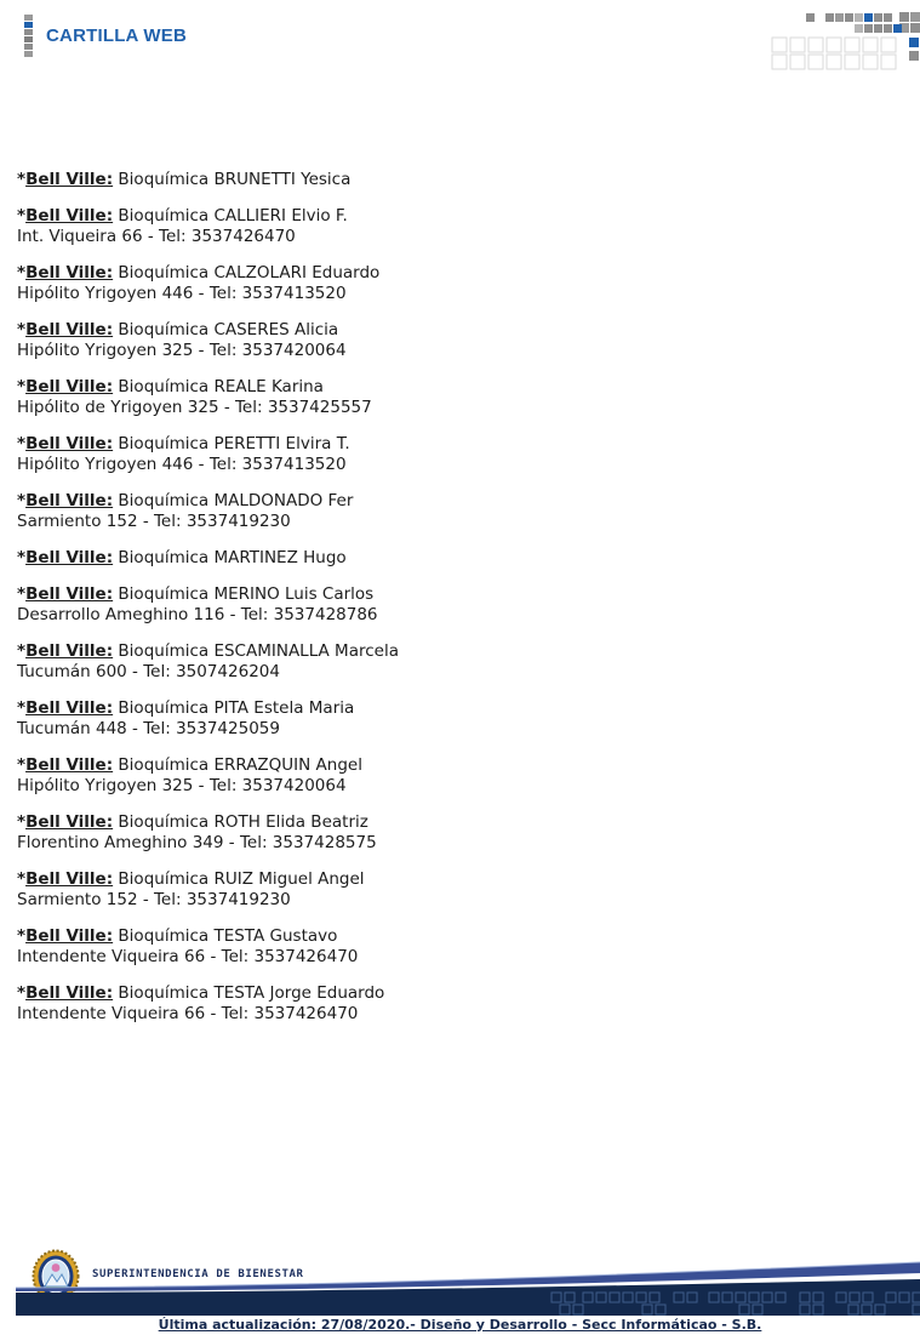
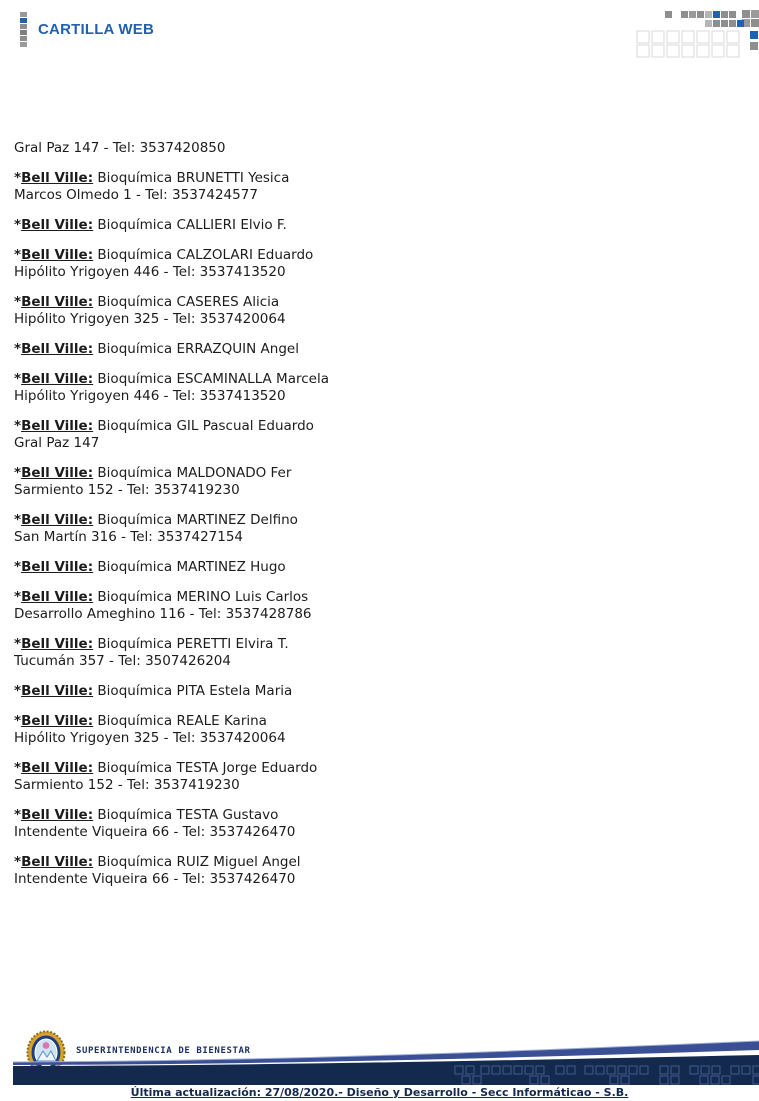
  CARTILLA WEB
+ Gral Paz 147 - Tel: 3537420850
  *Bell Ville: Bioquímica BRUNETTI Yesica
+ Marcos Olmedo 1 - Tel: 3537424577
  *Bell Ville: Bioquímica CALLIERI Elvio F.
- Int. Viqueira 66 - Tel: 3537426470
  *Bell Ville: Bioquímica CALZOLARI Eduardo
  Hipólito Yrigoyen 446 - Tel: 3537413520
  *Bell Ville: Bioquímica CASERES Alicia
  Hipólito Yrigoyen 325 - Tel: 3537420064
- *Bell Ville: Bioquímica REALE Karina
+ *Bell Ville: Bioquímica ERRAZQUIN Angel
- Hipólito de Yrigoyen 325 - Tel: 3537425557
- *Bell Ville: Bioquímica PERETTI Elvira T.
+ *Bell Ville: Bioquímica ESCAMINALLA Marcela
  Hipólito Yrigoyen 446 - Tel: 3537413520
+ *Bell Ville: Bioquímica GIL Pascual Eduardo
+ Gral Paz 147
  *Bell Ville: Bioquímica MALDONADO Fer
  Sarmiento 152 - Tel: 3537419230
+ *Bell Ville: Bioquímica MARTINEZ Delfino
+ San Martín 316 - Tel: 3537427154
  *Bell Ville: Bioquímica MARTINEZ Hugo
  *Bell Ville: Bioquímica MERINO Luis Carlos
  Desarrollo Ameghino 116 - Tel: 3537428786
- *Bell Ville: Bioquímica ESCAMINALLA Marcela
+ *Bell Ville: Bioquímica PERETTI Elvira T.
- Tucumán 600 - Tel: 3507426204
+ Tucumán 357 - Tel: 3507426204
  *Bell Ville: Bioquímica PITA Estela Maria
- Tucumán 448 - Tel: 3537425059
- *Bell Ville: Bioquímica ERRAZQUIN Angel
+ *Bell Ville: Bioquímica REALE Karina
  Hipólito Yrigoyen 325 - Tel: 3537420064
- *Bell Ville: Bioquímica ROTH Elida Beatriz
- Florentino Ameghino 349 - Tel: 3537428575
- *Bell Ville: Bioquímica RUIZ Miguel Angel
+ *Bell Ville: Bioquímica TESTA Jorge Eduardo
  Sarmiento 152 - Tel: 3537419230
  *Bell Ville: Bioquímica TESTA Gustavo
  Intendente Viqueira 66 - Tel: 3537426470
- *Bell Ville: Bioquímica TESTA Jorge Eduardo
+ *Bell Ville: Bioquímica RUIZ Miguel Angel
  Intendente Viqueira 66 - Tel: 3537426470
  SUPERINTENDENCIA DE BIENESTAR
  Última actualización: 27/08/2020.- Diseño y Desarrollo - Secc Informáticao - S.B.
